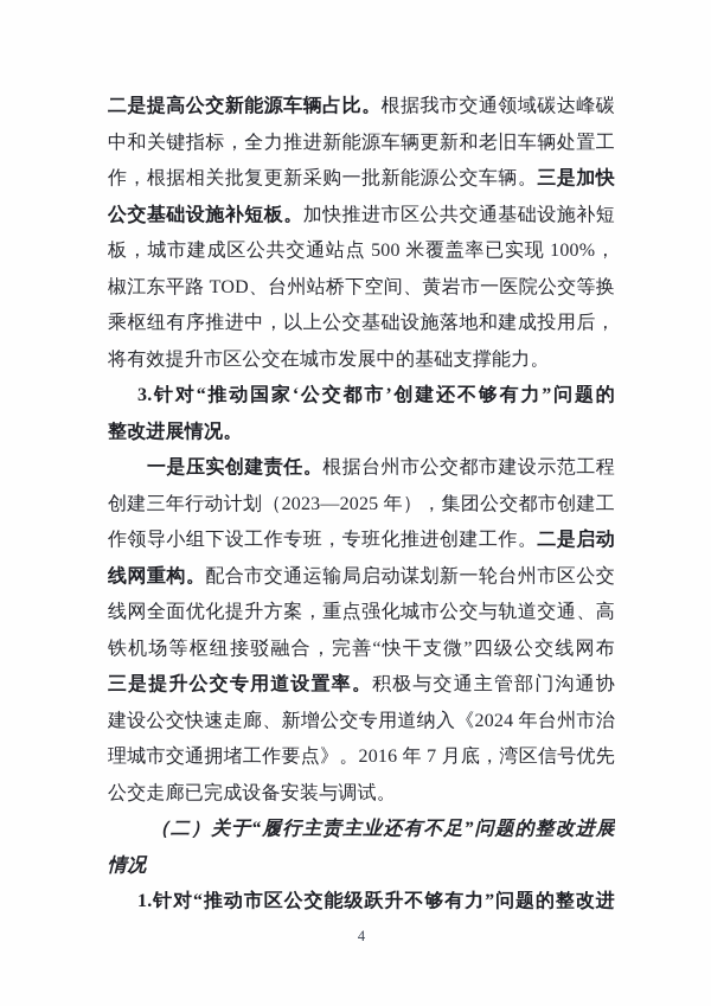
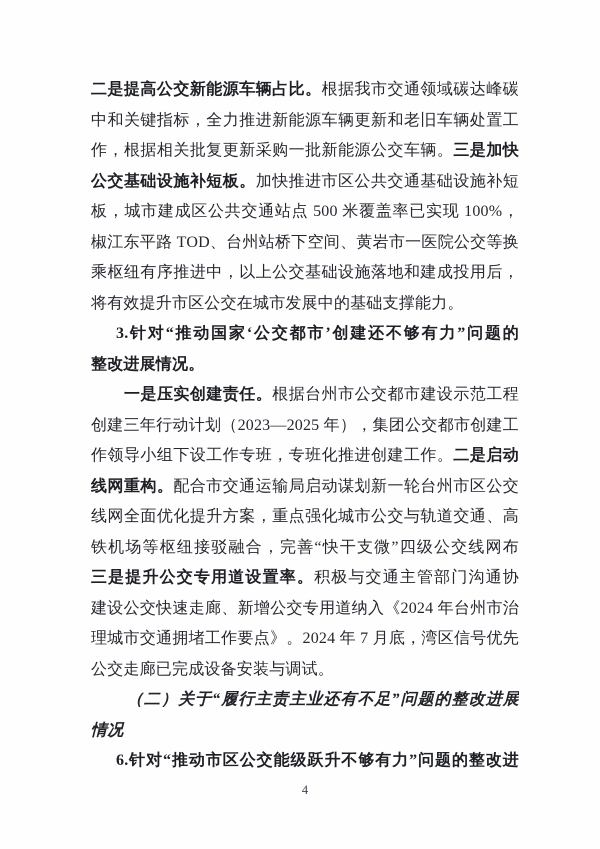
  二是提高公交新能源车辆占比。根据我市交通领域碳达峰碳
  中和关键指标，全力推进新能源车辆更新和老旧车辆处置工
  作，根据相关批复更新采购一批新能源公交车辆。三是加快
  公交基础设施补短板。加快推进市区公共交通基础设施补短
  板，城市建成区公共交通站点 500 米覆盖率已实现 100%，
  椒江东平路 TOD、台州站桥下空间、黄岩市一医院公交等换
  乘枢纽有序推进中，以上公交基础设施落地和建成投用后，
  将有效提升市区公交在城市发展中的基础支撑能力。
  3.针对“推动国家‘公交都市’创建还不够有力”问题的
  整改进展情况。
  一是压实创建责任。根据台州市公交都市建设示范工程
  创建三年行动计划（2023—2025 年），集团公交都市创建工
  作领导小组下设工作专班，专班化推进创建工作。二是启动
  线网重构。配合市交通运输局启动谋划新一轮台州市区公交
  线网全面优化提升方案，重点强化城市公交与轨道交通、高
  铁机场等枢纽接驳融合，完善“快干支微”四级公交线网布
  三是提升公交专用道设置率。积极与交通主管部门沟通协
  建设公交快速走廊、新增公交专用道纳入《2024 年台州市治
- 理城市交通拥堵工作要点》。2016 年 7 月底，湾区信号优先
+ 理城市交通拥堵工作要点》。2024 年 7 月底，湾区信号优先
  公交走廊已完成设备安装与调试。
  （二）关于“履行主责主业还有不足”问题的整改进展
  情况
- 1.针对“推动市区公交能级跃升不够有力”问题的整改进
+ 6.针对“推动市区公交能级跃升不够有力”问题的整改进
  4
